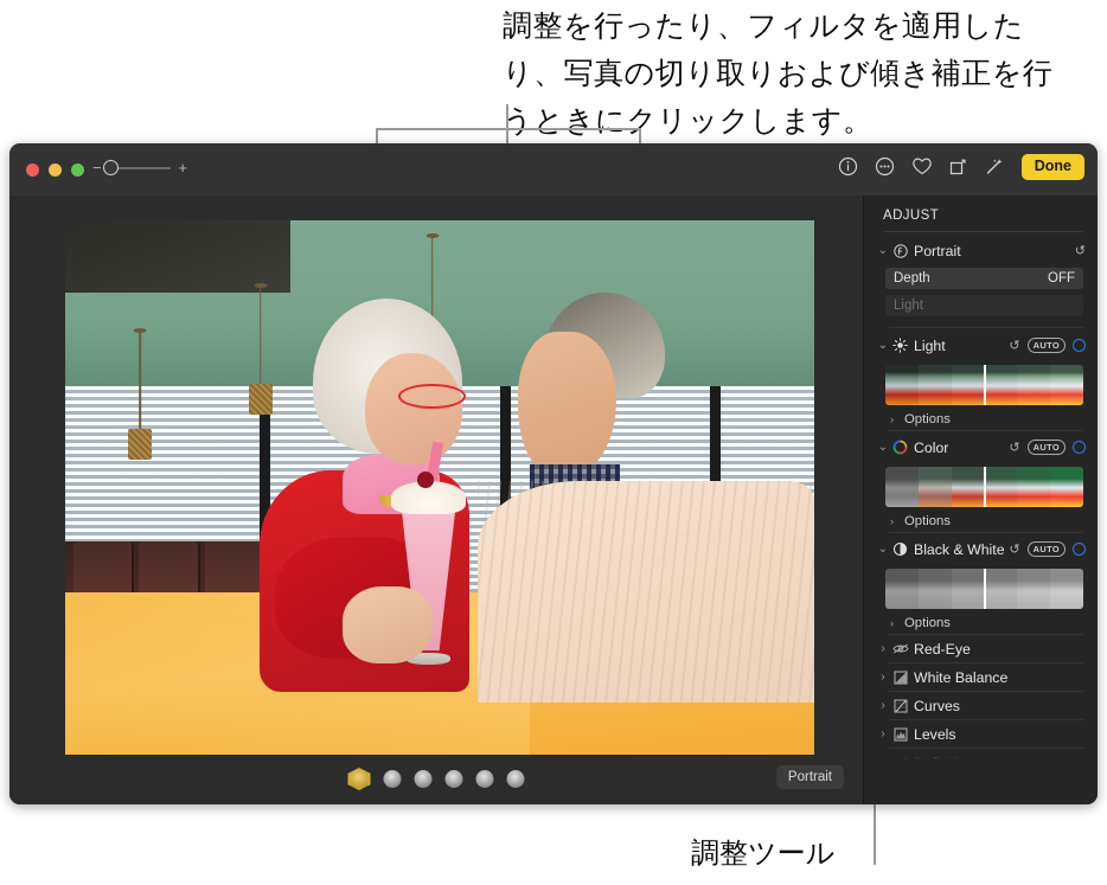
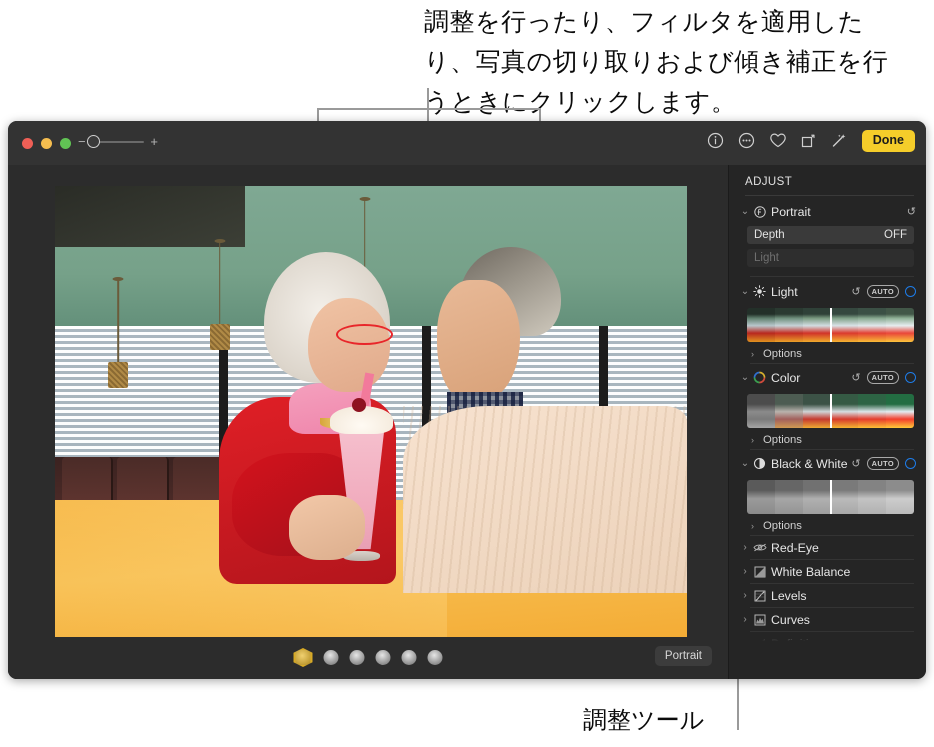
  調整を行ったり、フィルタを適用したり、写真の切り取りおよび傾き補正を行うときにクリックします。
  調整ツール
  −
  +
  Done
  Portrait
  ADJUST
  ⌄
  Portrait
  ↺
  Depth
  OFF
  Light
  ⌄
  Light
  ↺
  AUTO
  ›
  Options
  ⌄
  Color
  ↺
  AUTO
  ›
  Options
  ⌄
  Black & White
  ↺
  AUTO
  ›
  Options
  ›
  Red-Eye
  ›
  White Balance
  ›
- Curves
+ Levels
  ›
- Levels
+ Curves
